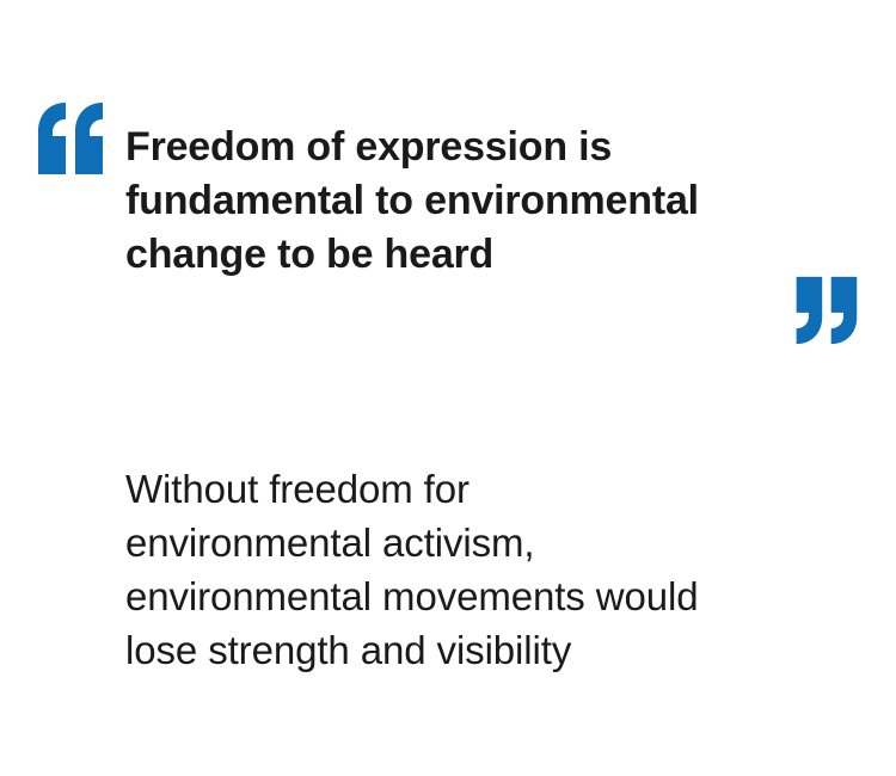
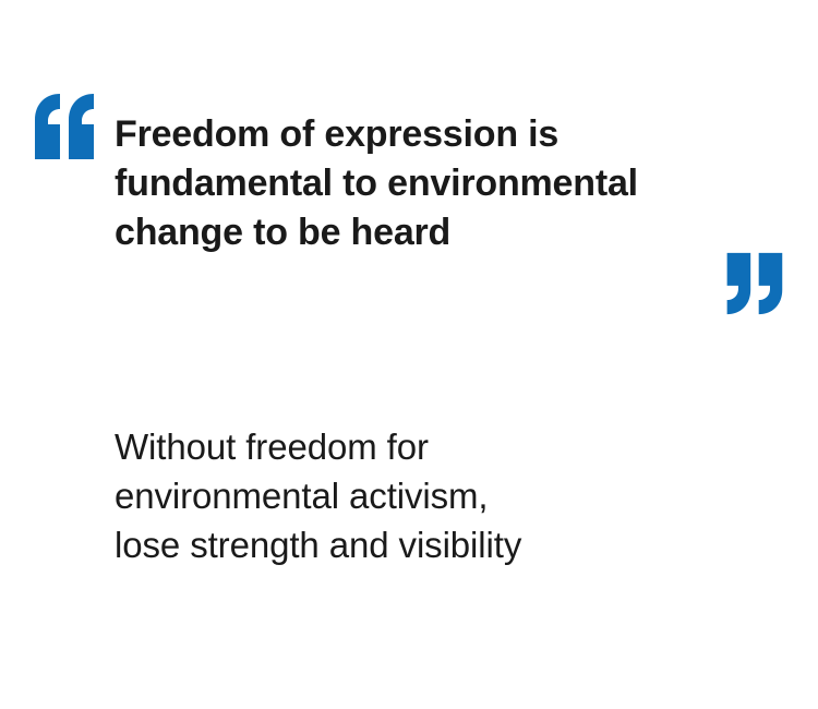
  Freedom of expression is
  fundamental to environmental
  change to be heard
  Without freedom for
  environmental activism,
- environmental movements would
  lose strength and visibility
